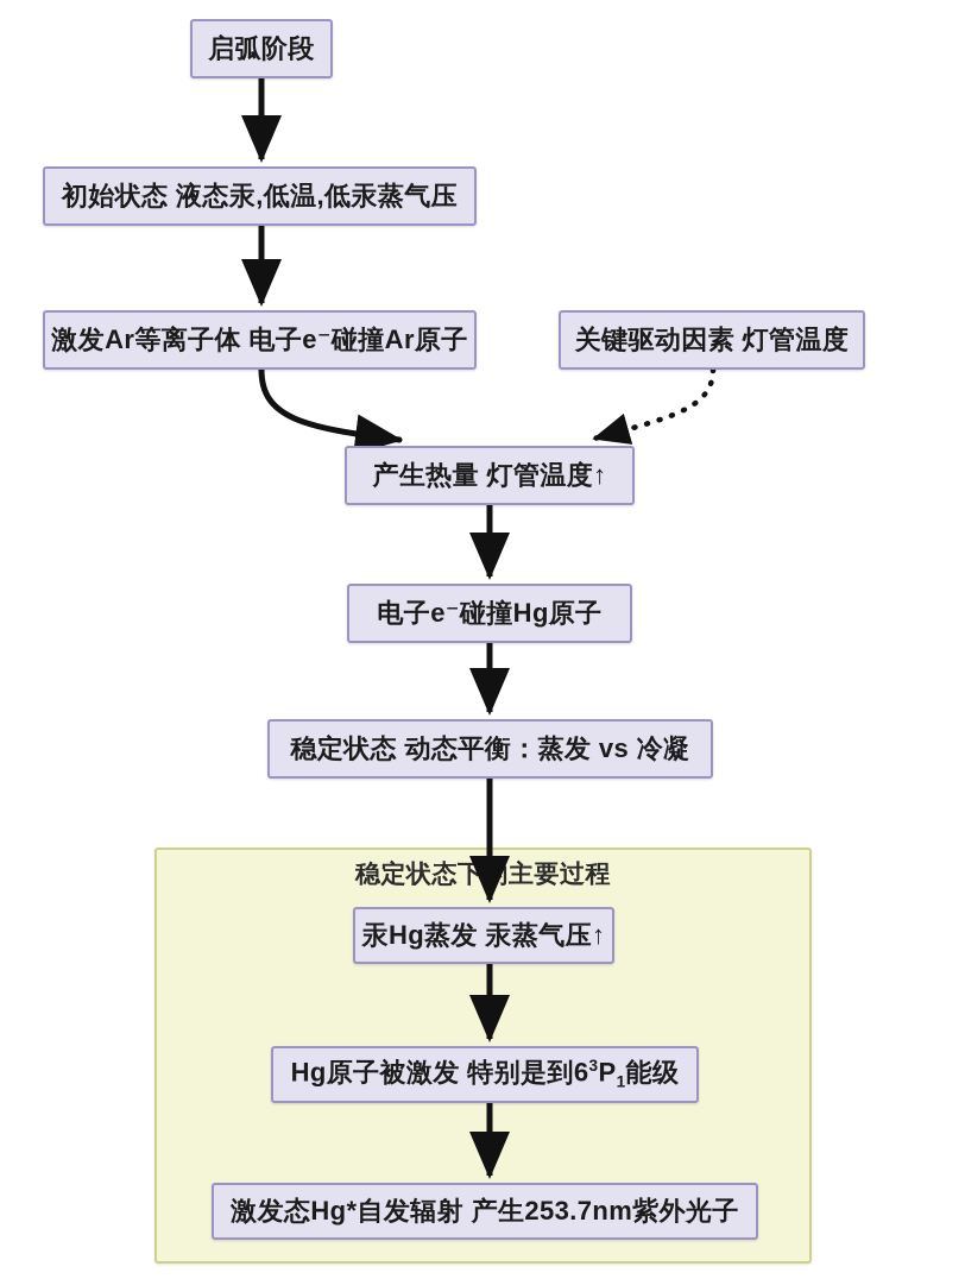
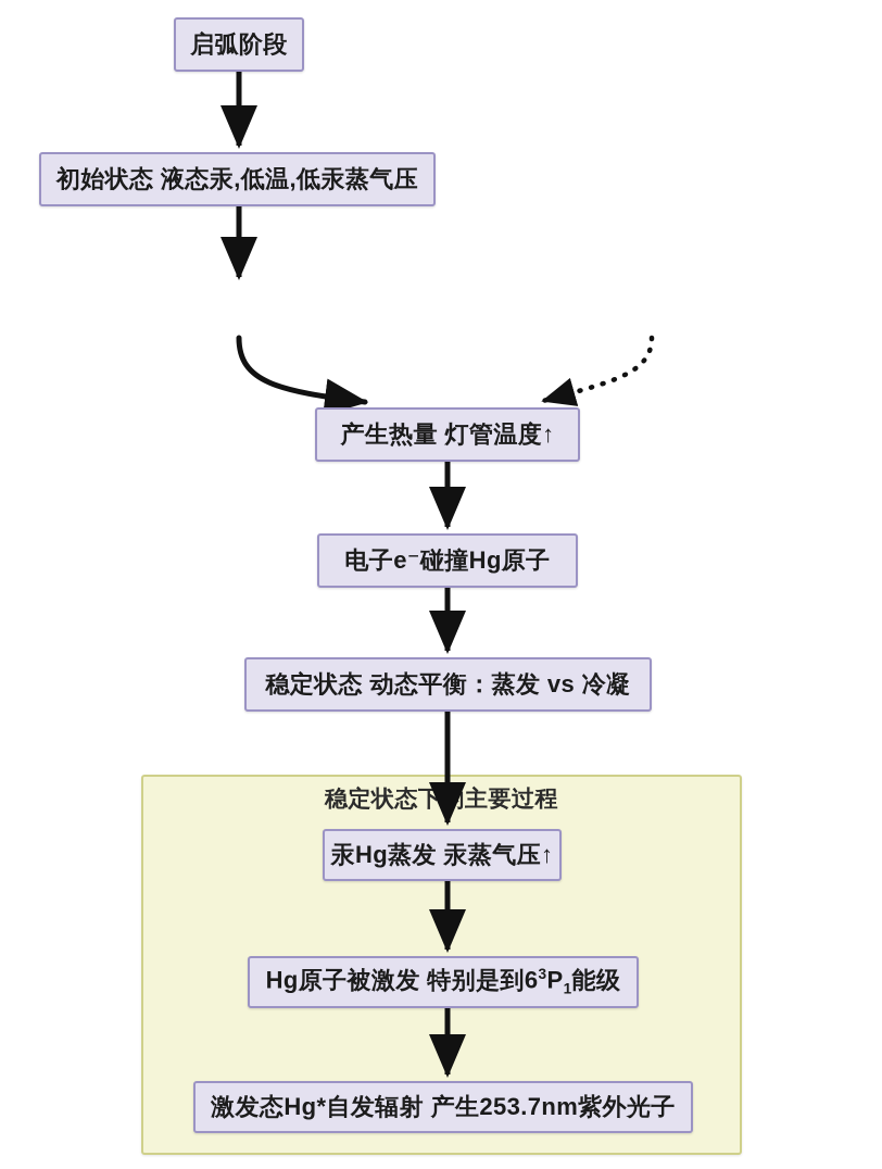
  稳定状态下的主要过程
  启弧阶段
  初始状态 液态汞,低温,低汞蒸气压
- 激发Ar等离子体 电子e⁻碰撞Ar原子
- 关键驱动因素 灯管温度
  产生热量 灯管温度↑
  电子e⁻碰撞Hg原子
  稳定状态 动态平衡：蒸发 vs 冷凝
  汞Hg蒸发 汞蒸气压↑
  Hg原子被激发 特别是到63P1能级
  激发态Hg*自发辐射 产生253.7nm紫外光子
